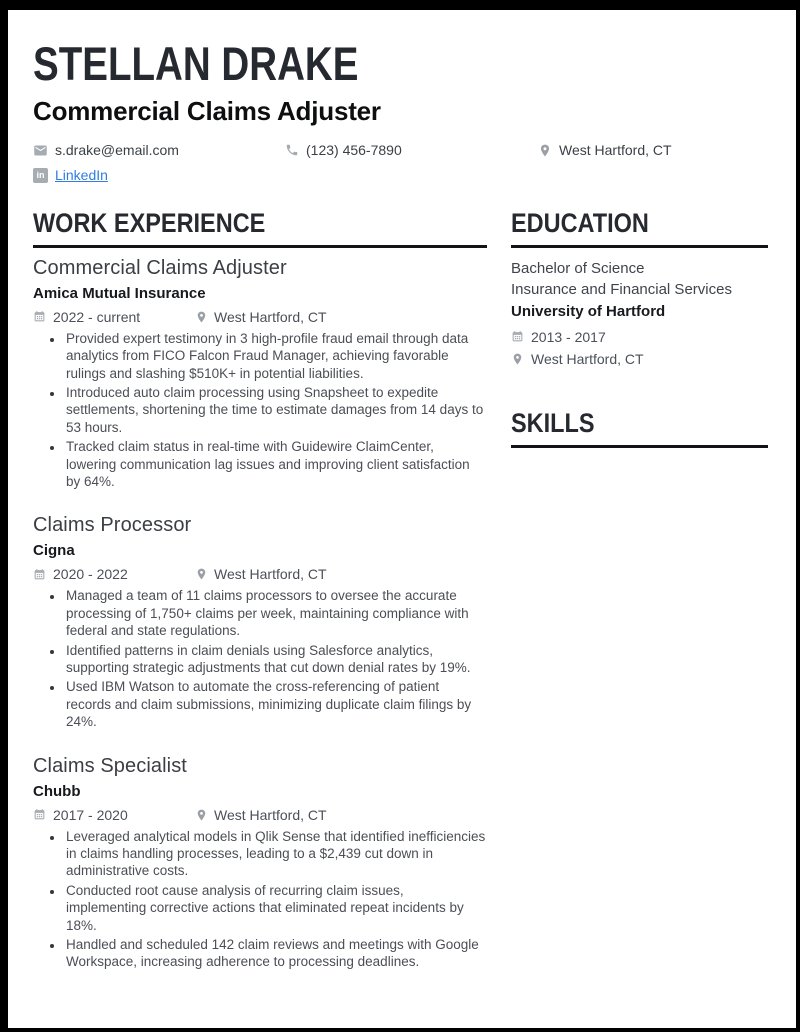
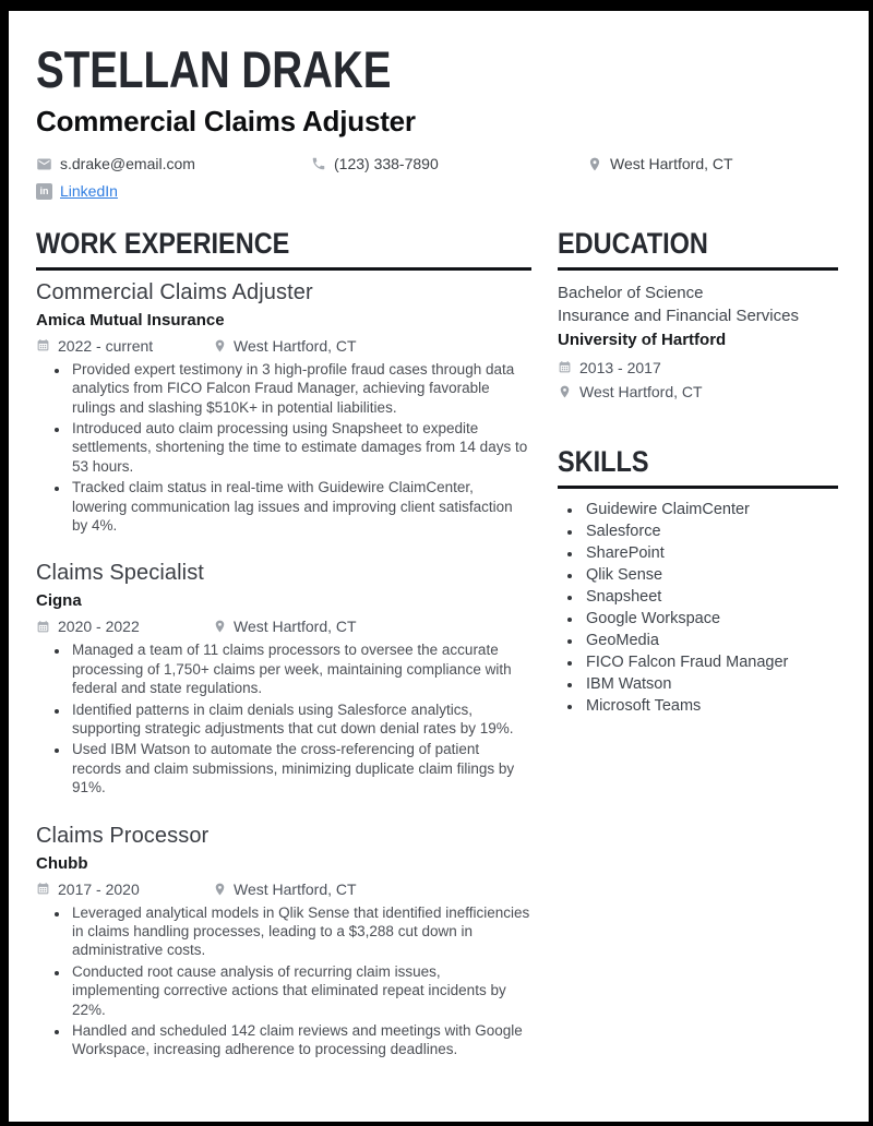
  STELLAN DRAKE
  Commercial Claims Adjuster
  s.drake@email.com
- (123) 456-7890
+ (123) 338-7890
  West Hartford, CT
  in
  LinkedIn
  WORK EXPERIENCE
  Commercial Claims Adjuster
  Amica Mutual Insurance
  2022 - current
  West Hartford, CT
- Provided expert testimony in 3 high-profile fraud email through data analytics from FICO Falcon Fraud Manager, achieving favorable rulings and slashing $510K+ in potential liabilities.
+ Provided expert testimony in 3 high-profile fraud cases through data analytics from FICO Falcon Fraud Manager, achieving favorable rulings and slashing $510K+ in potential liabilities.
  Introduced auto claim processing using Snapsheet to expedite settlements, shortening the time to estimate damages from 14 days to 53 hours.
- Tracked claim status in real-time with Guidewire ClaimCenter, lowering communication lag issues and improving client satisfaction by 64%.
+ Tracked claim status in real-time with Guidewire ClaimCenter, lowering communication lag issues and improving client satisfaction by 4%.
- Claims Processor
+ Claims Specialist
  Cigna
  2020 - 2022
  West Hartford, CT
  Managed a team of 11 claims processors to oversee the accurate processing of 1,750+ claims per week, maintaining compliance with federal and state regulations.
  Identified patterns in claim denials using Salesforce analytics, supporting strategic adjustments that cut down denial rates by 19%.
- Used IBM Watson to automate the cross-referencing of patient records and claim submissions, minimizing duplicate claim filings by 24%.
+ Used IBM Watson to automate the cross-referencing of patient records and claim submissions, minimizing duplicate claim filings by 91%.
- Claims Specialist
+ Claims Processor
  Chubb
  2017 - 2020
  West Hartford, CT
- Leveraged analytical models in Qlik Sense that identified inefficiencies in claims handling processes, leading to a $2,439 cut down in administrative costs.
+ Leveraged analytical models in Qlik Sense that identified inefficiencies in claims handling processes, leading to a $3,288 cut down in administrative costs.
- Conducted root cause analysis of recurring claim issues, implementing corrective actions that eliminated repeat incidents by 18%.
+ Conducted root cause analysis of recurring claim issues, implementing corrective actions that eliminated repeat incidents by 22%.
  Handled and scheduled 142 claim reviews and meetings with Google Workspace, increasing adherence to processing deadlines.
  EDUCATION
  Bachelor of Science
  Insurance and Financial Services
  University of Hartford
  2013 - 2017
  West Hartford, CT
  SKILLS
+ Guidewire ClaimCenter
+ Salesforce
+ SharePoint
+ Qlik Sense
+ Snapsheet
+ Google Workspace
+ GeoMedia
+ FICO Falcon Fraud Manager
+ IBM Watson
+ Microsoft Teams
